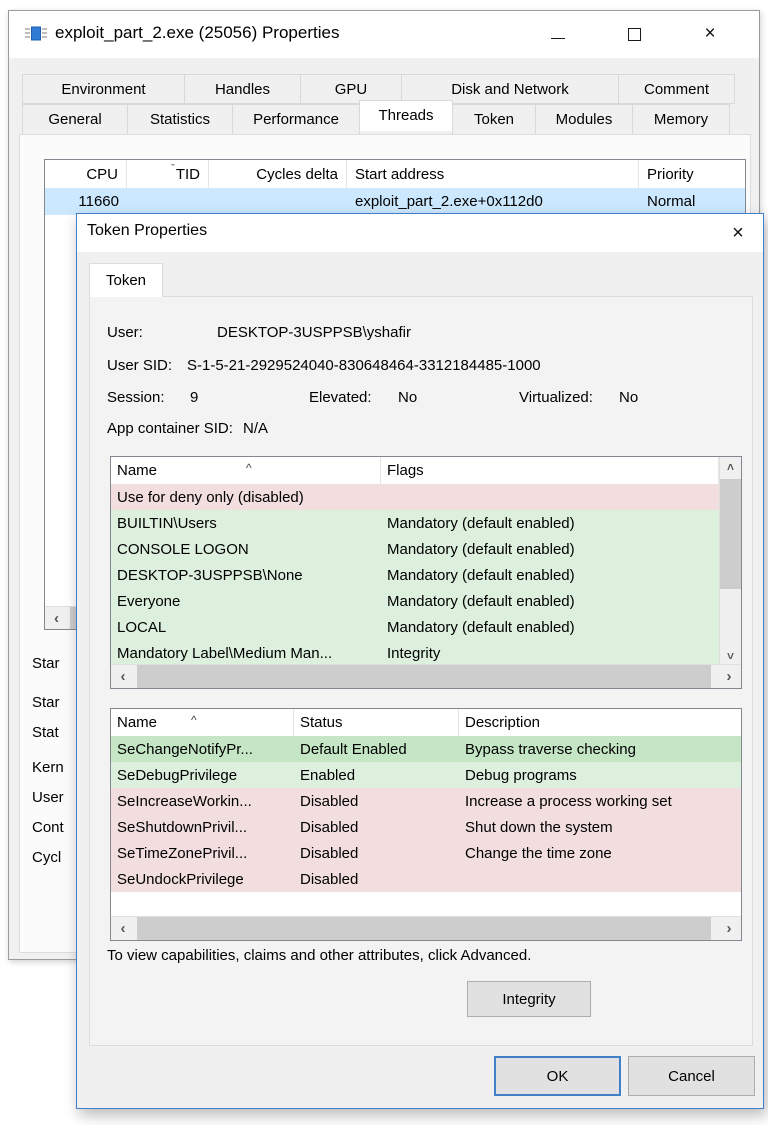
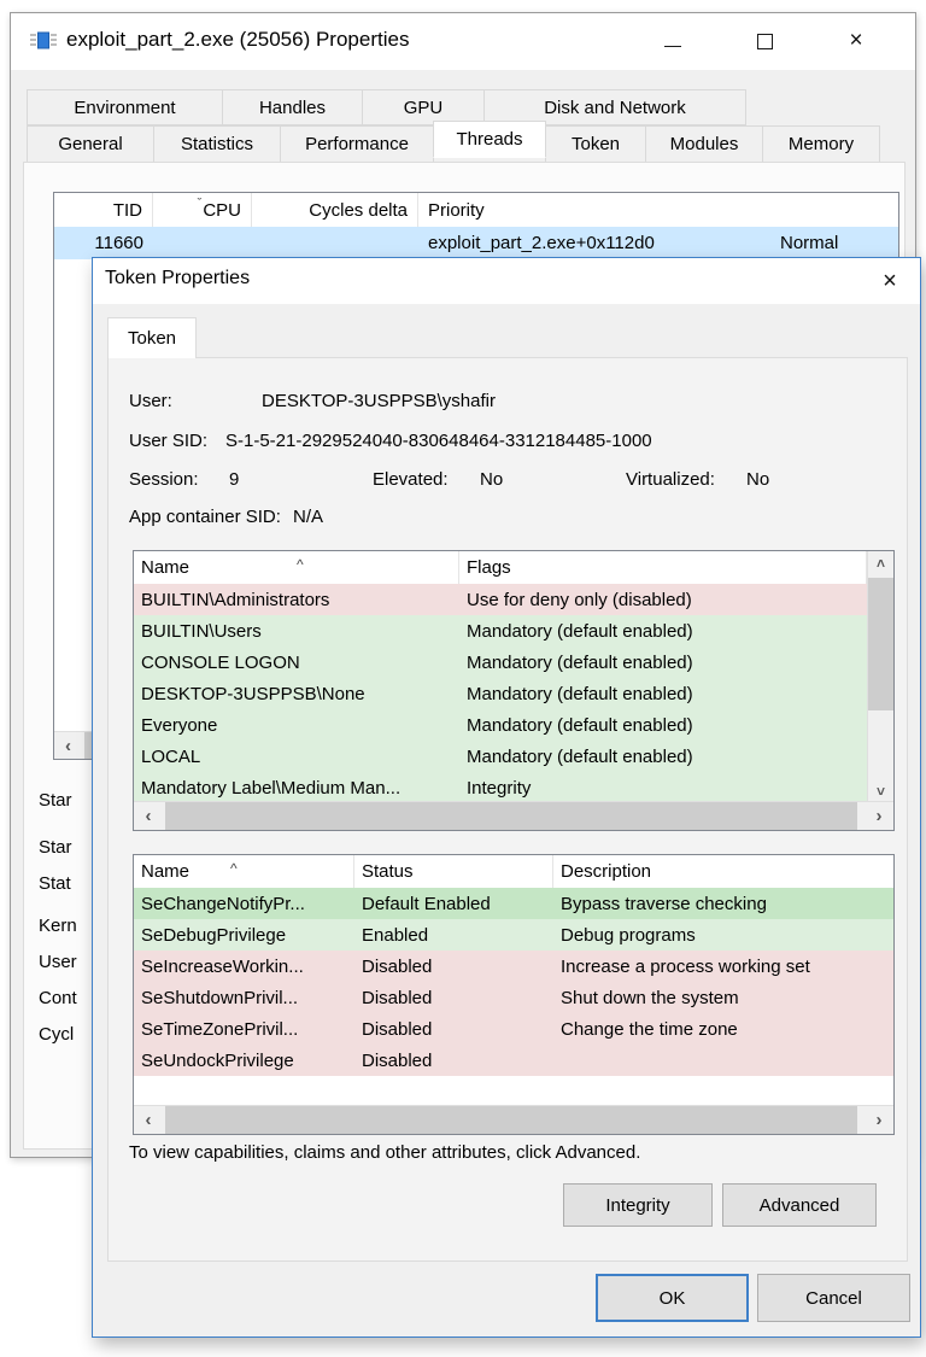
  exploit_part_2.exe (25056) Properties
  ×
  Environment
  Handles
  GPU
  Disk and Network
- Comment
  General
  Statistics
  Performance
  Threads
  Token
  Modules
  Memory
- CPU
+ TID
  ˇ
- TID
+ CPU
  Cycles delta
- Start address
  Priority
  11660
  exploit_part_2.exe+0x112d0
  Normal
  ‹
  Star
  Star
  Stat
  Kern
  User
  Cont
  Cycl
  Token Properties
  ×
  Token
  User:
  DESKTOP-3USPPSB\yshafir
  User SID:
  S-1-5-21-2929524040-830648464-3312184485-1000
  Session:
  9
  Elevated:
  No
  Virtualized:
  No
  App container SID:
  N/A
  Name
  ^
  Flags
+ BUILTIN\Administrators
  Use for deny only (disabled)
  BUILTIN\Users
  Mandatory (default enabled)
  CONSOLE LOGON
  Mandatory (default enabled)
  DESKTOP-3USPPSB\None
  Mandatory (default enabled)
  Everyone
  Mandatory (default enabled)
  LOCAL
  Mandatory (default enabled)
  Mandatory Label\Medium Man...
  Integrity
  ˄
  ˅
  ‹
  ›
  Name
  ^
  Status
  Description
  SeChangeNotifyPr...
  Default Enabled
  Bypass traverse checking
  SeDebugPrivilege
  Enabled
  Debug programs
  SeIncreaseWorkin...
  Disabled
  Increase a process working set
  SeShutdownPrivil...
  Disabled
  Shut down the system
  SeTimeZonePrivil...
  Disabled
  Change the time zone
  SeUndockPrivilege
  Disabled
  ‹
  ›
  To view capabilities, claims and other attributes, click Advanced.
  Integrity
+ Advanced
  OK
  Cancel
